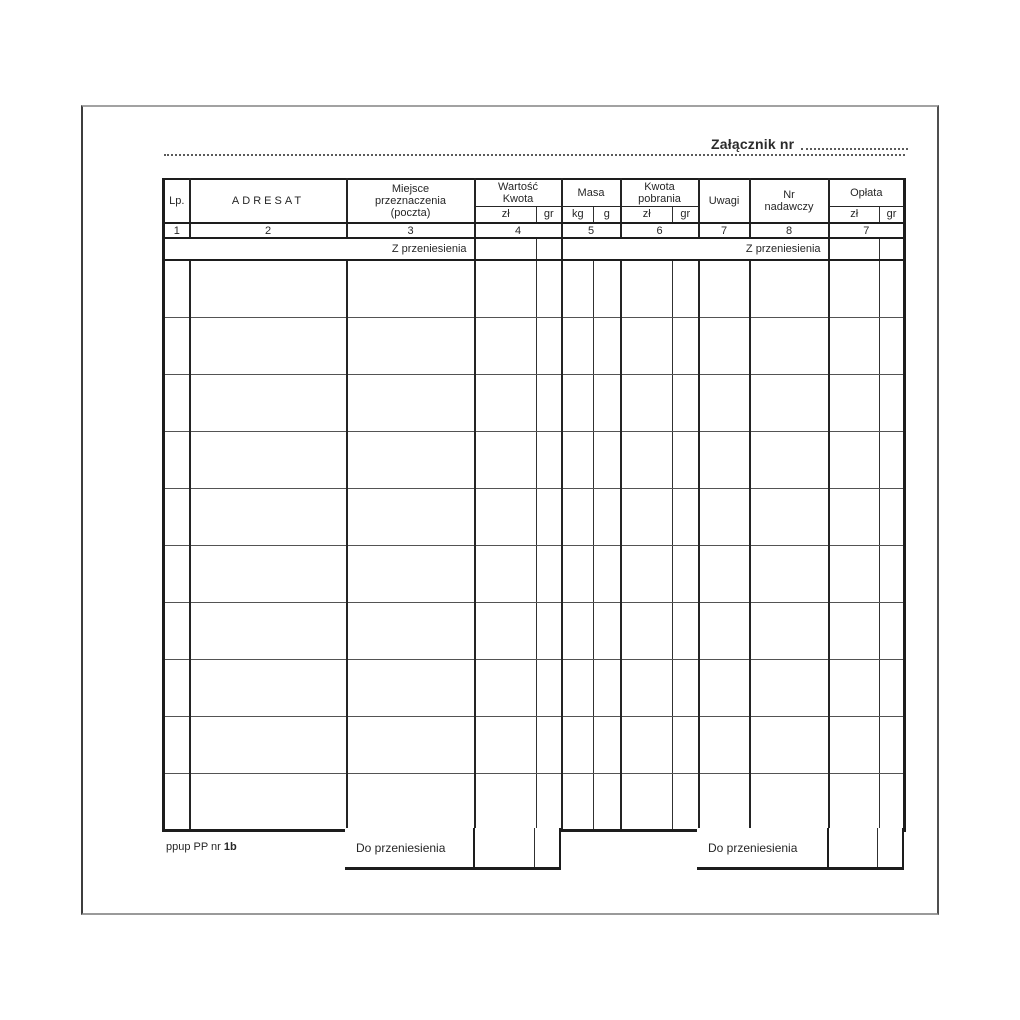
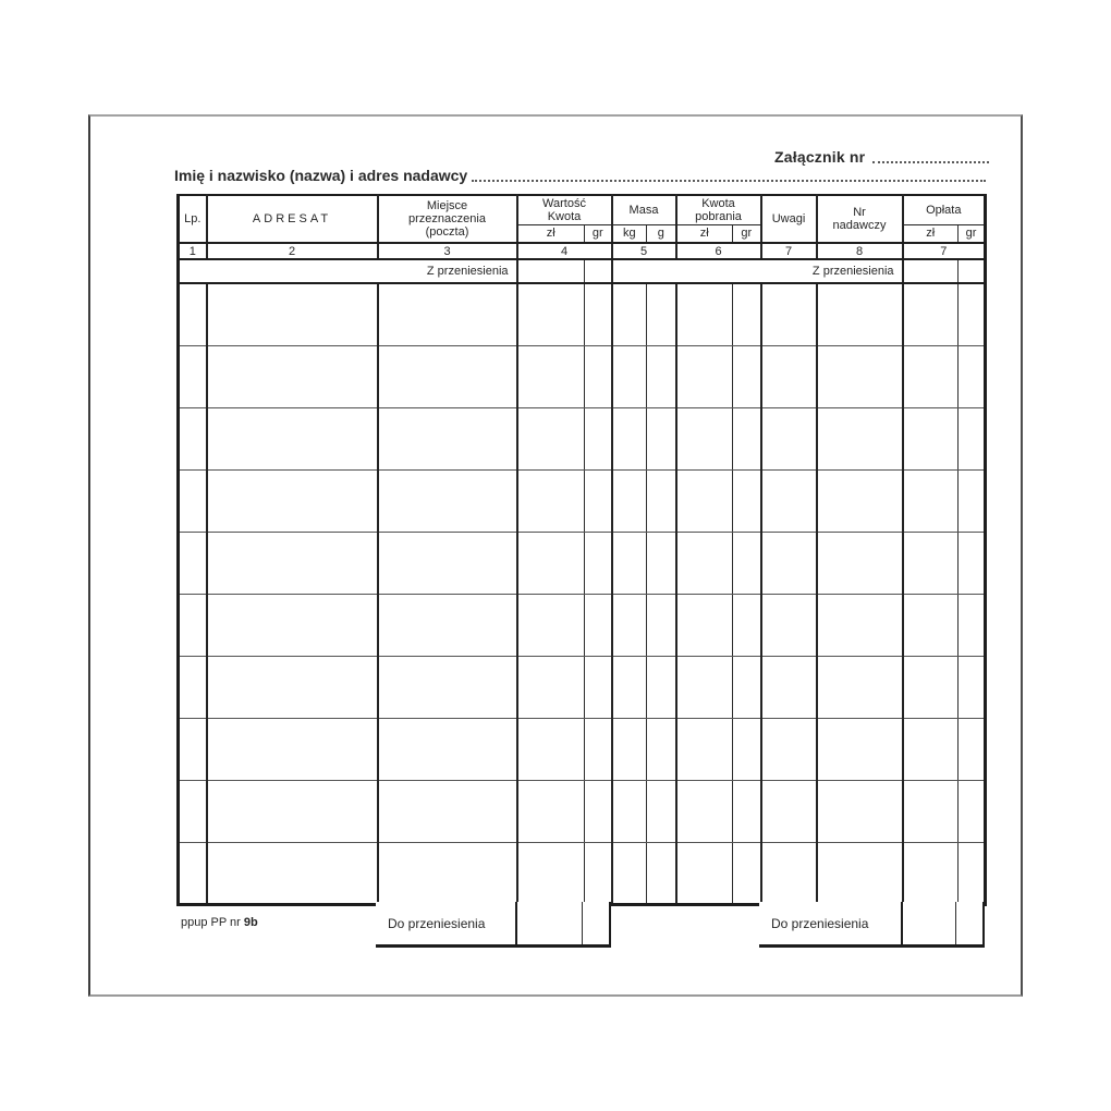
  Załącznik nr
+ Imię i nazwisko (nazwa) i adres nadawcy
  Lp.	ADRESAT	Miejsce przeznaczenia (poczta)	Wartość Kwota	Masa	Kwota pobrania	Uwagi	Nr nadawczy	Opłata
  zł	gr	kg	g	zł	gr	zł	gr
  1	2	3	4	5	6	7	8	7
  Z przeniesienia			Z przeniesienia
  Do przeniesienia
  Do przeniesienia
- ppup PP nr 1b
+ ppup PP nr 9b
